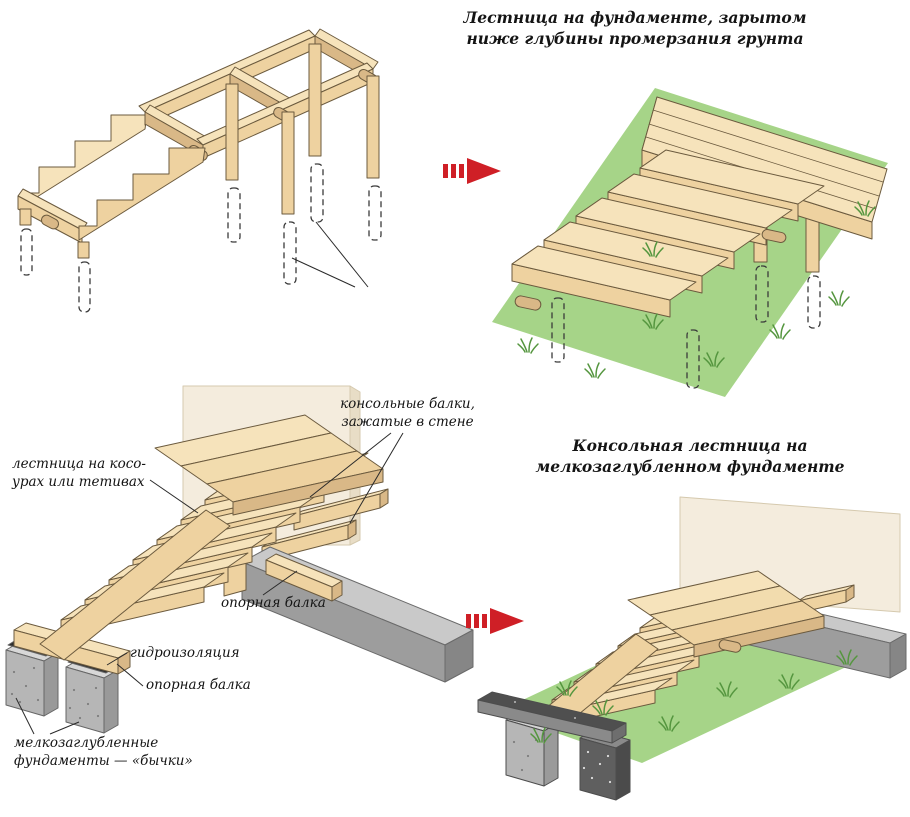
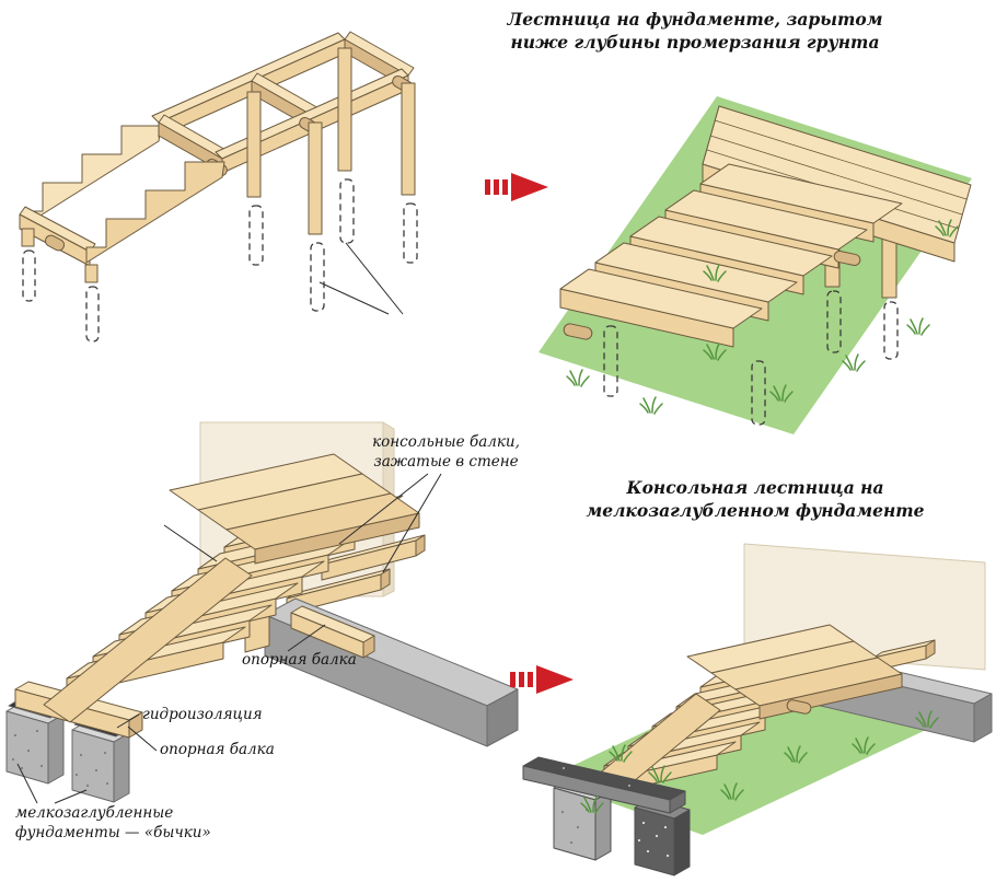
  Лестница на фундаменте, зарытом
  ниже глубины промерзания грунта
  консольные балки,
  зажатые в стене
  Консольная лестница на
  мелкозаглубленном фундаменте
- лестница на косо-
- урах или тетивах
  опорная балка
  гидроизоляция
  опорная балка
  мелкозаглубленные
  фундаменты — «бычки»
